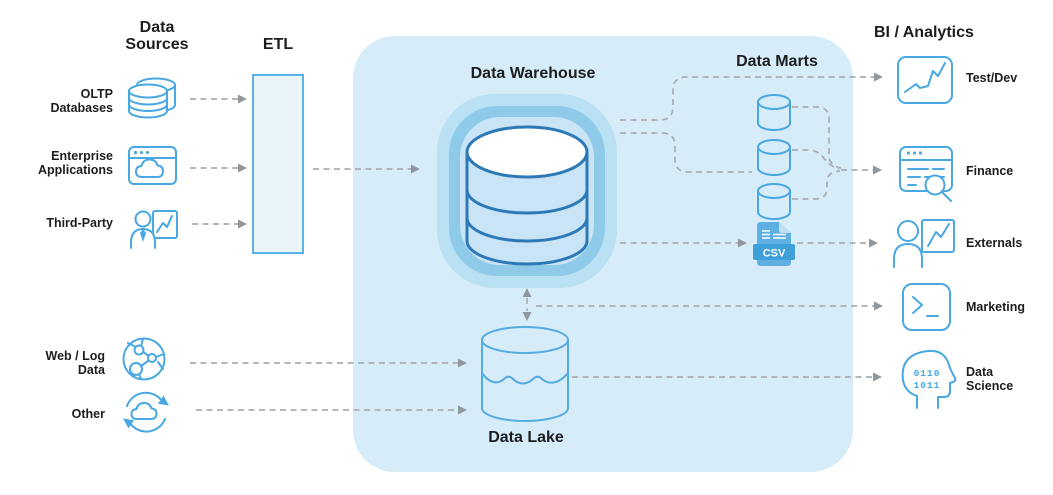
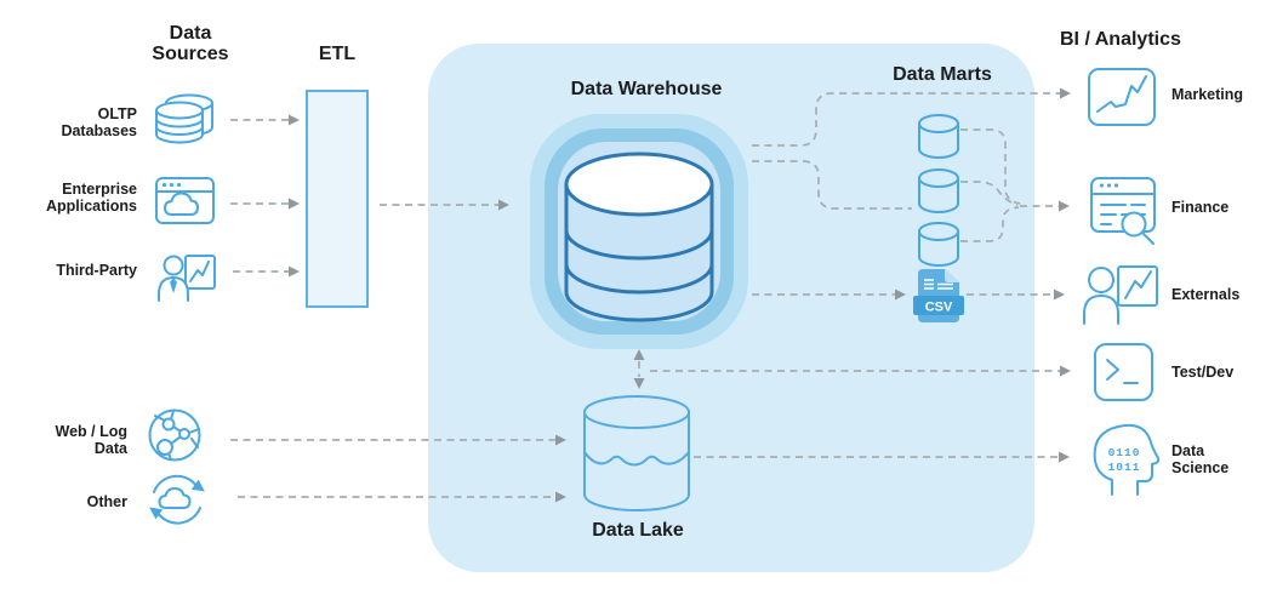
  CSV
  0110
  1011
  Data
  Sources
  ETL
  Data Warehouse
  Data Marts
  Data Lake
  BI / Analytics
  OLTP
  Databases
  Enterprise
  Applications
  Third-Party
  Web / Log
  Data
  Other
- Test/Dev
+ Marketing
  Finance
  Externals
- Marketing
+ Test/Dev
  Data
  Science
